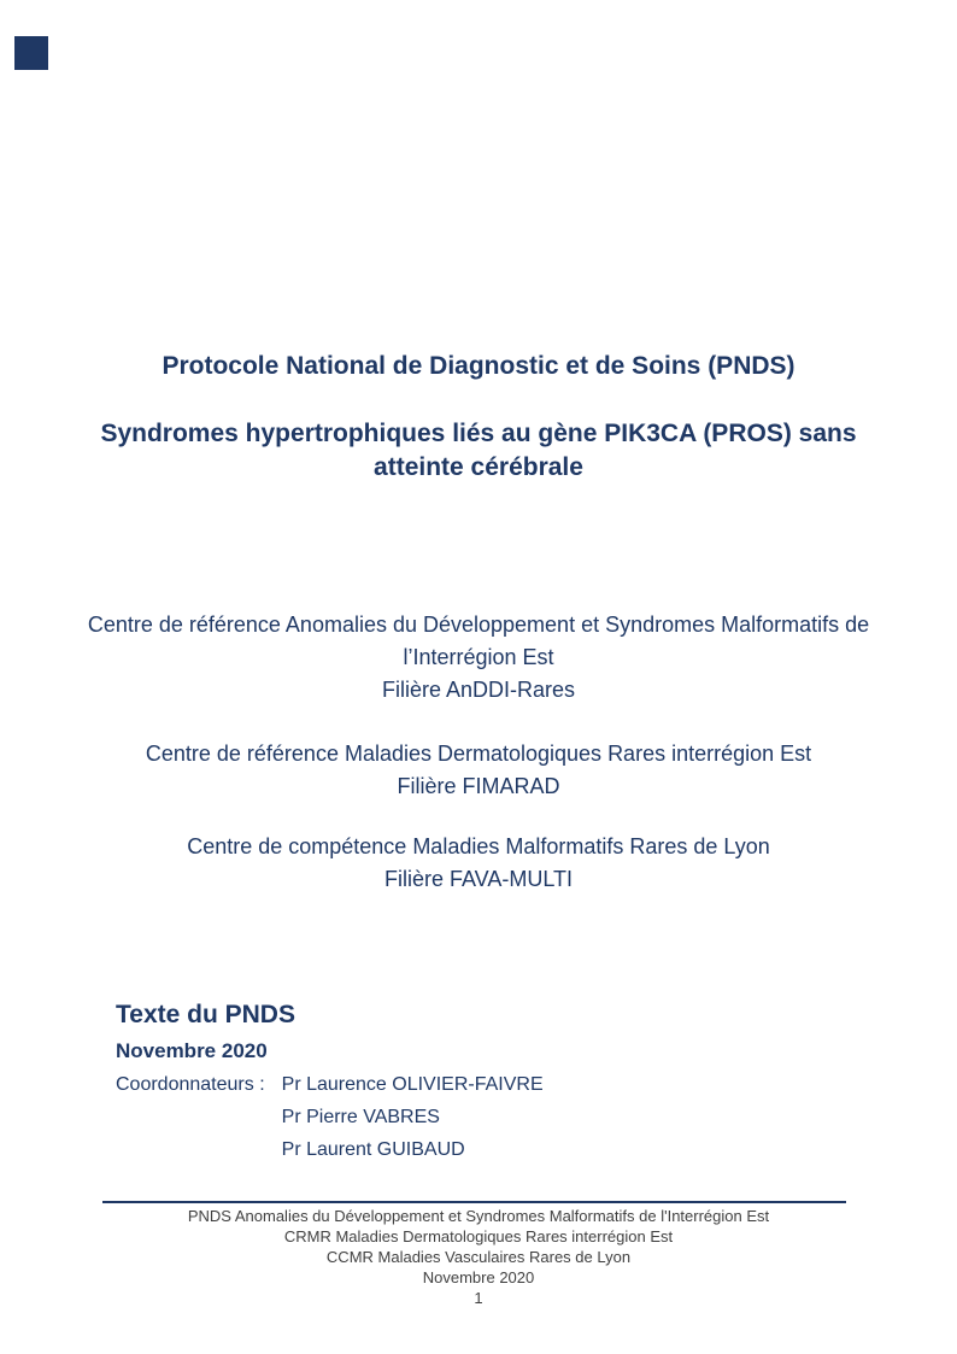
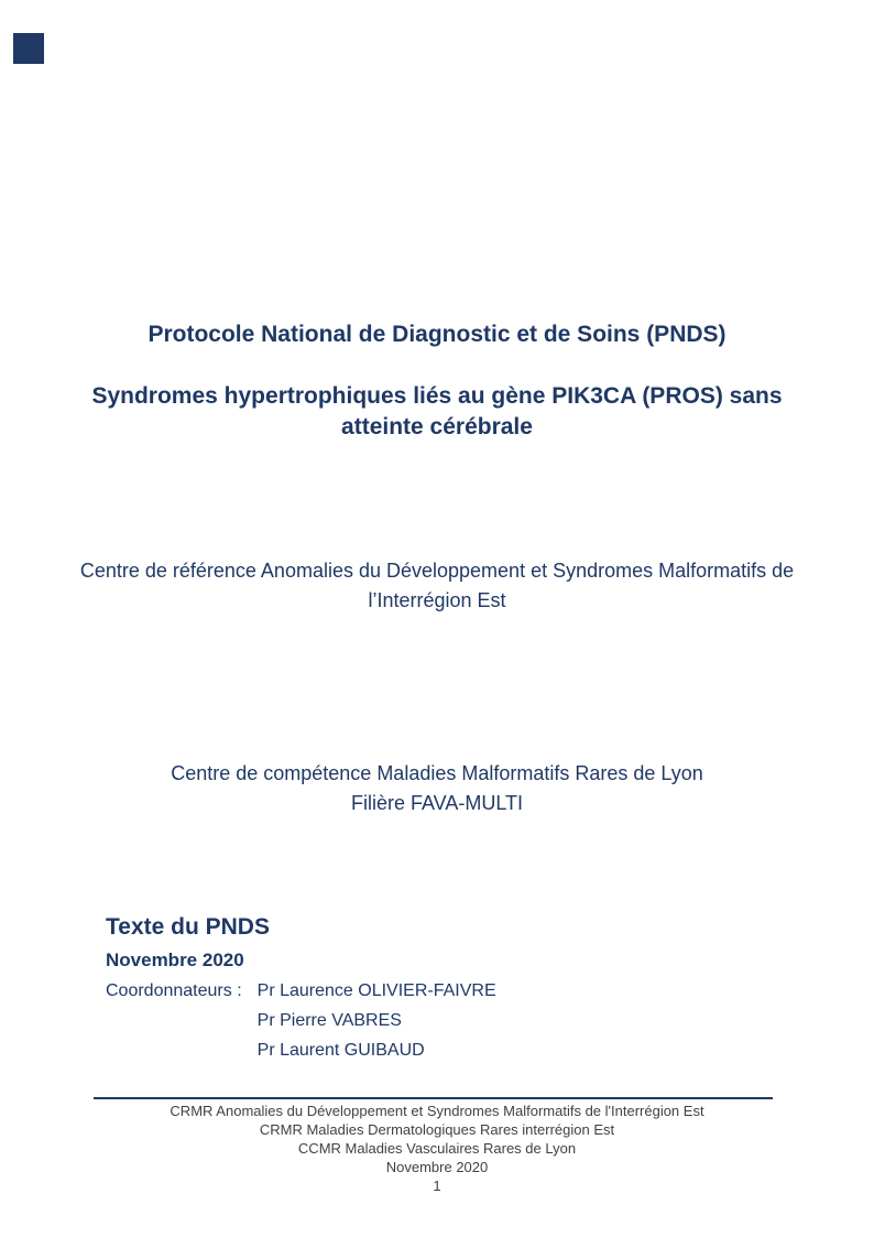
  Protocole National de Diagnostic et de Soins (PNDS)
  Syndromes hypertrophiques liés au gène PIK3CA (PROS) sans
  atteinte cérébrale
  Centre de référence Anomalies du Développement et Syndromes Malformatifs de
  l’Interrégion Est
- Filière AnDDI-Rares
- Centre de référence Maladies Dermatologiques Rares interrégion Est
- Filière FIMARAD
  Centre de compétence Maladies Malformatifs Rares de Lyon
  Filière FAVA-MULTI
  Texte du PNDS
  Novembre 2020
  Coordonnateurs :
  Pr Laurence OLIVIER-FAIVRE
  Pr Pierre VABRES
  Pr Laurent GUIBAUD
- PNDS Anomalies du Développement et Syndromes Malformatifs de l'Interrégion Est
+ CRMR Anomalies du Développement et Syndromes Malformatifs de l'Interrégion Est
  CRMR Maladies Dermatologiques Rares interrégion Est
  CCMR Maladies Vasculaires Rares de Lyon
  Novembre 2020
  1
